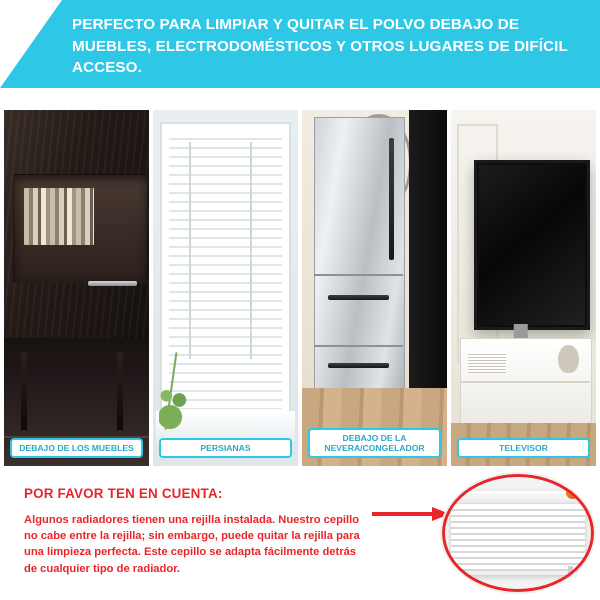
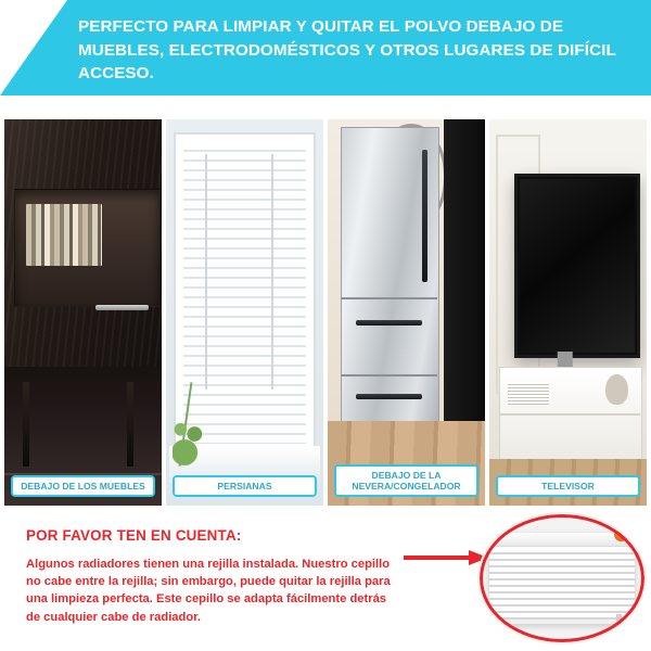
  PERFECTO PARA LIMPIAR Y QUITAR EL POLVO DEBAJO DE MUEBLES, ELECTRODOMÉSTICOS Y OTROS LUGARES DE DIFÍCIL ACCESO.
  DEBAJO DE LOS MUEBLES
  PERSIANAS
  DEBAJO DE LA NEVERA/CONGELADOR
  TELEVISOR
  POR FAVOR TEN EN CUENTA:
- Algunos radiadores tienen una rejilla instalada. Nuestro cepillo no cabe entre la rejilla; sin embargo, puede quitar la rejilla para una limpieza perfecta. Este cepillo se adapta fácilmente detrás de cualquier tipo de radiador.
+ Algunos radiadores tienen una rejilla instalada. Nuestro cepillo no cabe entre la rejilla; sin embargo, puede quitar la rejilla para una limpieza perfecta. Este cepillo se adapta fácilmente detrás de cualquier cabe de radiador.
